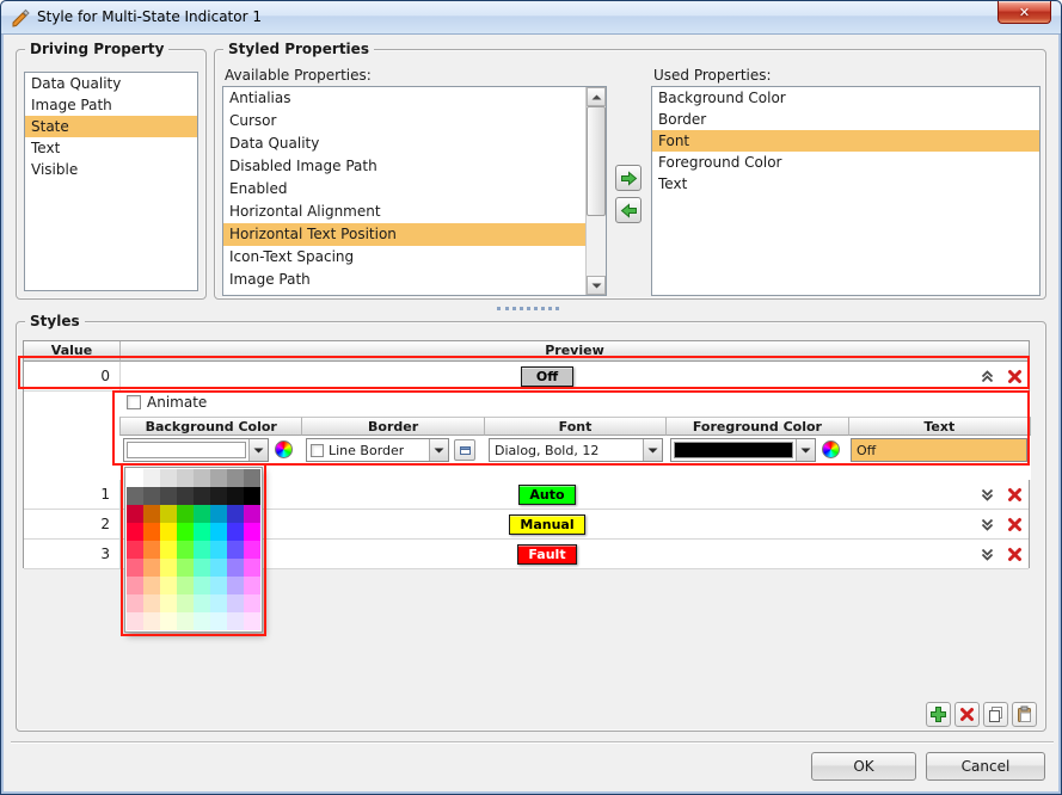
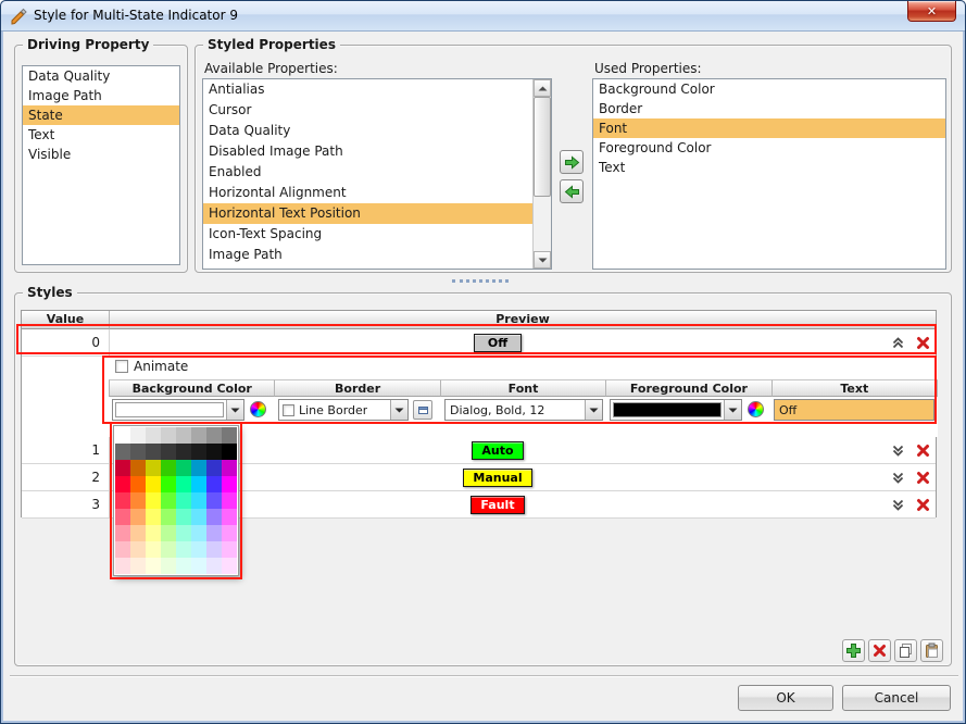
- Style for Multi-State Indicator 1
+ Style for Multi-State Indicator 9
  ✕
  Driving Property
  Data Quality
  Image Path
  State
  Text
  Visible
  Styled Properties
  Available Properties:
  Antialias
  Cursor
  Data Quality
  Disabled Image Path
  Enabled
  Horizontal Alignment
  Horizontal Text Position
  Icon-Text Spacing
  Image Path
  Used Properties:
  Background Color
  Border
  Font
  Foreground Color
  Text
  Styles
  Value
  Preview
  0
  Off
  Animate
  Background Color
  Border
  Font
  Foreground Color
  Text
  Line Border
  Dialog, Bold, 12
  Off
  1
  Auto
  2
  Manual
  3
  Fault
  OK
  Cancel
